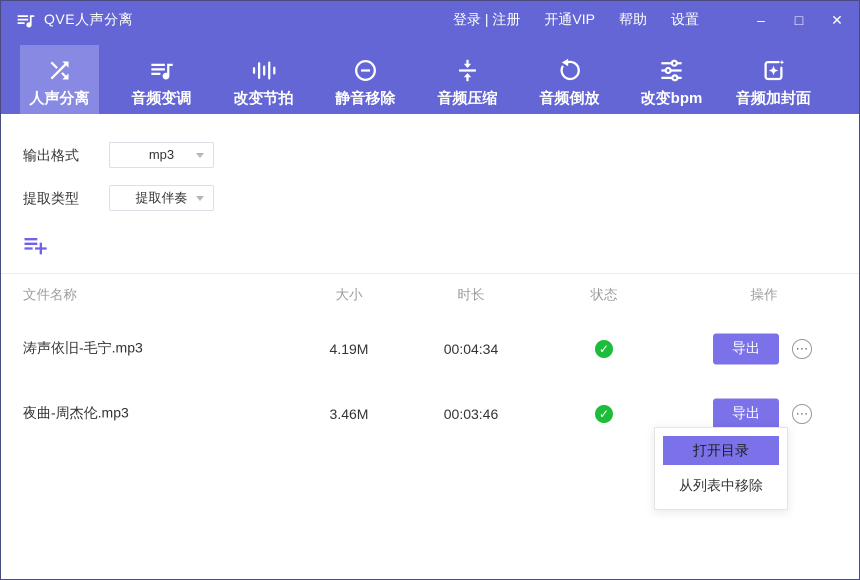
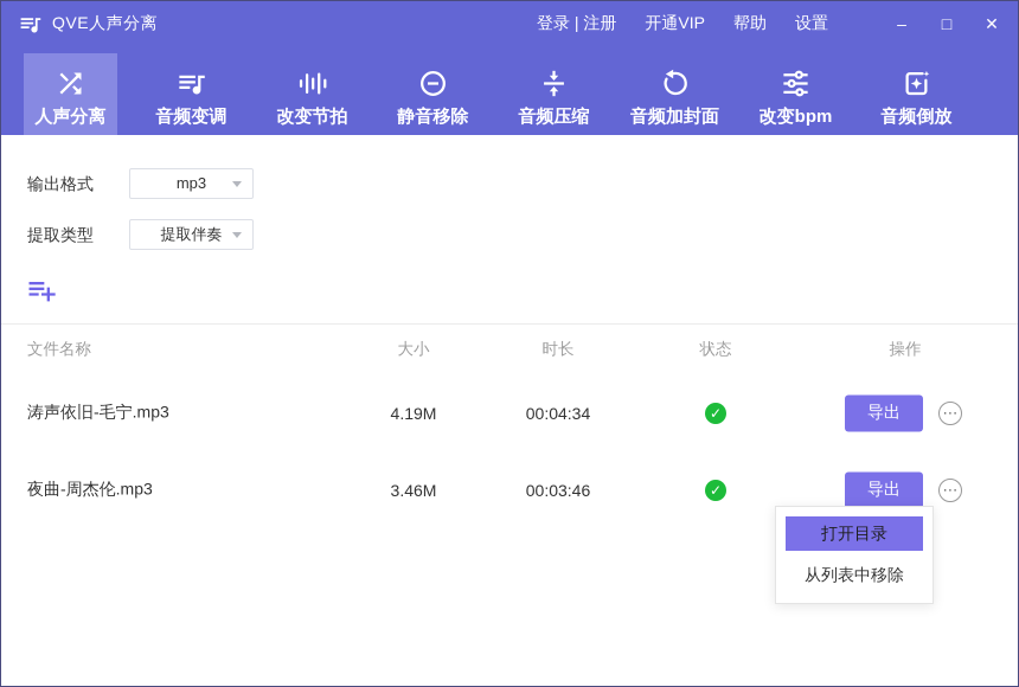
  QVE人声分离
  登录 | 注册
  开通VIP
  帮助
  设置
  –
  □
  ✕
  人声分离
  音频变调
  改变节拍
  静音移除
  音频压缩
- 音频倒放
+ 音频加封面
  改变bpm
- 音频加封面
+ 音频倒放
  输出格式
  mp3
  提取类型
  提取伴奏
  文件名称
  大小
  时长
  状态
  操作
  涛声依旧-毛宁.mp3
  4.19M
  00:04:34
  ✓
  导出
  ⋯
  夜曲-周杰伦.mp3
  3.46M
  00:03:46
  ✓
  导出
  ⋯
  打开目录
  从列表中移除
